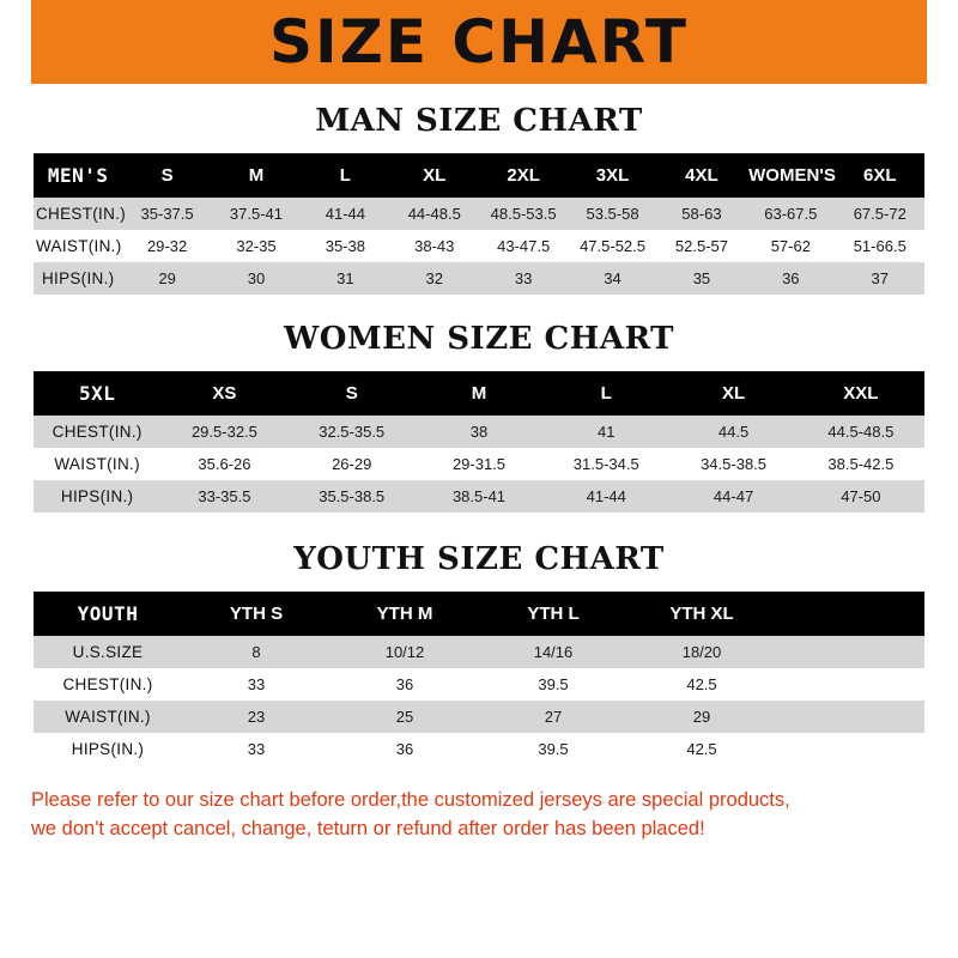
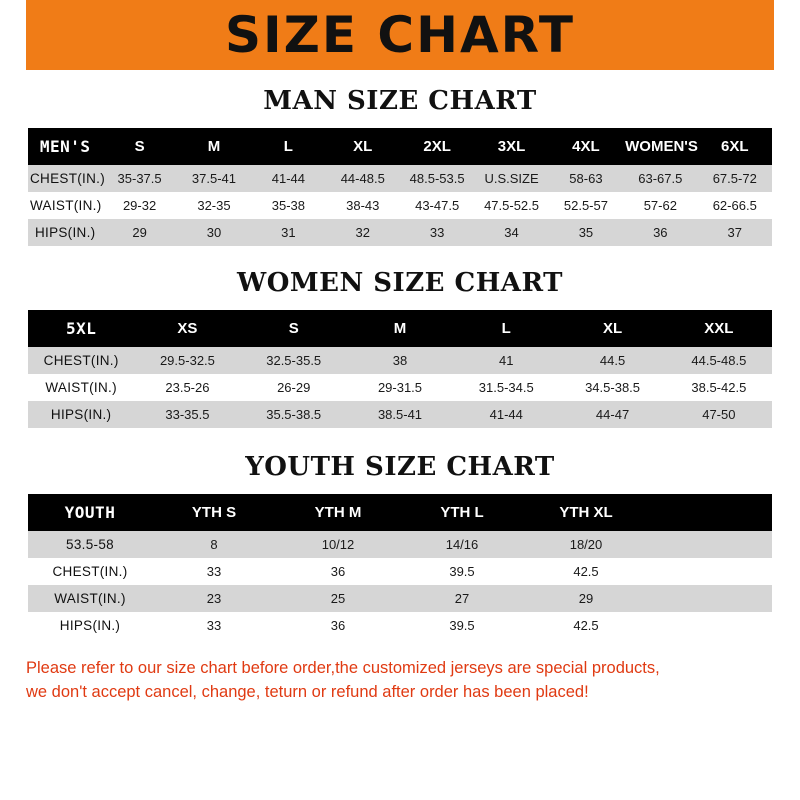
  SIZE CHART
  MAN SIZE CHART
  MEN'S	S	M	L	XL	2XL	3XL	4XL	WOMEN'S	6XL
- CHEST(IN.)	35-37.5	37.5-41	41-44	44-48.5	48.5-53.5	53.5-58	58-63	63-67.5	67.5-72
+ CHEST(IN.)	35-37.5	37.5-41	41-44	44-48.5	48.5-53.5	U.S.SIZE	58-63	63-67.5	67.5-72
- WAIST(IN.)	29-32	32-35	35-38	38-43	43-47.5	47.5-52.5	52.5-57	57-62	51-66.5
+ WAIST(IN.)	29-32	32-35	35-38	38-43	43-47.5	47.5-52.5	52.5-57	57-62	62-66.5
  HIPS(IN.)	29	30	31	32	33	34	35	36	37
  WOMEN SIZE CHART
  5XL	XS	S	M	L	XL	XXL
  CHEST(IN.)	29.5-32.5	32.5-35.5	38	41	44.5	44.5-48.5
- WAIST(IN.)	35.6-26	26-29	29-31.5	31.5-34.5	34.5-38.5	38.5-42.5
+ WAIST(IN.)	23.5-26	26-29	29-31.5	31.5-34.5	34.5-38.5	38.5-42.5
  HIPS(IN.)	33-35.5	35.5-38.5	38.5-41	41-44	44-47	47-50
  YOUTH SIZE CHART
  YOUTH	YTH S	YTH M	YTH L	YTH XL
- U.S.SIZE	8	10/12	14/16	18/20
+ 53.5-58	8	10/12	14/16	18/20
  CHEST(IN.)	33	36	39.5	42.5
  WAIST(IN.)	23	25	27	29
  HIPS(IN.)	33	36	39.5	42.5
  Please refer to our size chart before order,the customized jerseys are special products,
  we don't accept cancel, change, teturn or refund after order has been placed!
